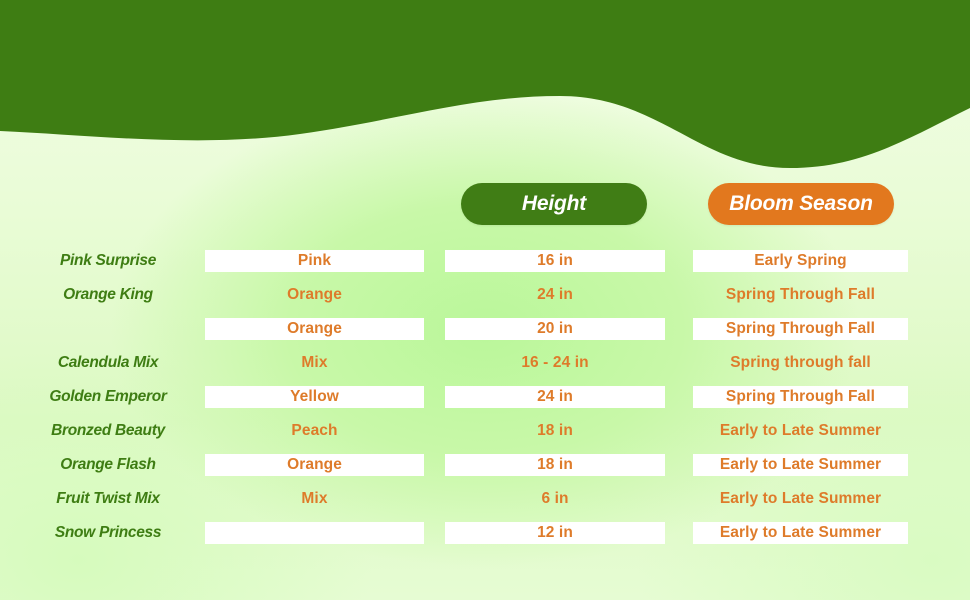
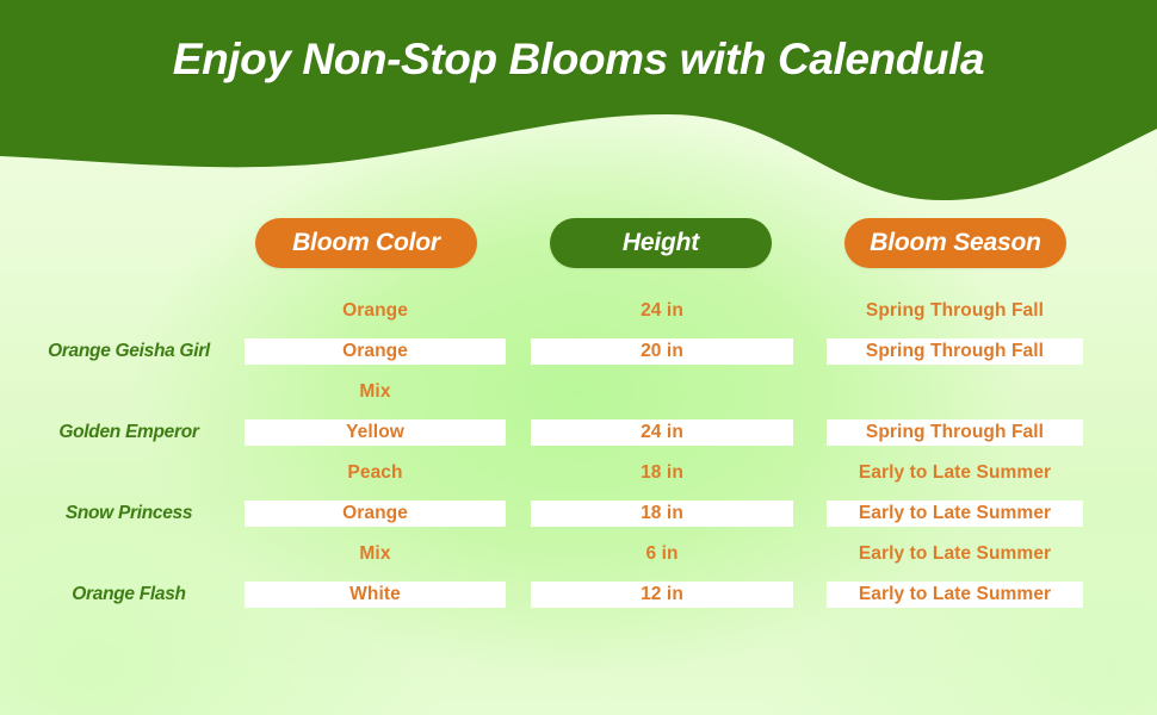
+ Enjoy Non-Stop Blooms with Calendula
+ Bloom Color
  Height
  Bloom Season
- Pink Surprise
- Pink
- 16 in
- Early Spring
- Orange King
  Orange
  24 in
  Spring Through Fall
+ Orange Geisha Girl
  Orange
  20 in
  Spring Through Fall
- Calendula Mix
  Mix
- 16 - 24 in
- Spring through fall
  Golden Emperor
  Yellow
  24 in
  Spring Through Fall
- Bronzed Beauty
  Peach
  18 in
  Early to Late Summer
- Orange Flash
+ Snow Princess
  Orange
  18 in
  Early to Late Summer
- Fruit Twist Mix
  Mix
  6 in
  Early to Late Summer
- Snow Princess
+ Orange Flash
+ White
  12 in
  Early to Late Summer
